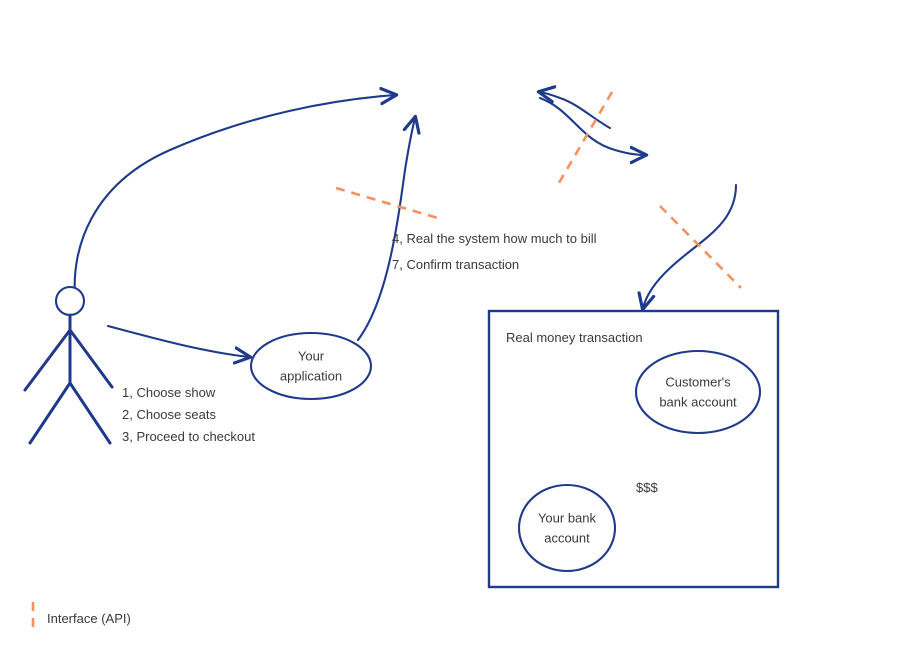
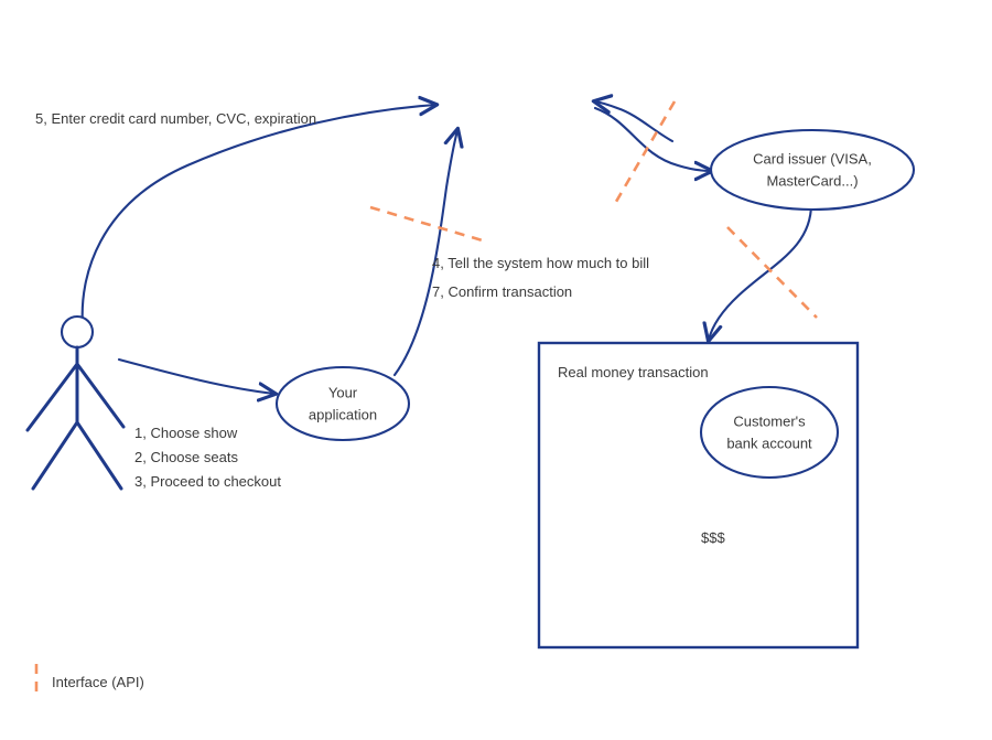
+ Card issuer (VISA,
+ MasterCard...)
  Your
  application
  Customer's
  bank account
- Your bank
- account
  Real money transaction
  $$$
+ 5, Enter credit card number, CVC, expiration
- 4, Real the system how much to bill
+ 4, Tell the system how much to bill
  7, Confirm transaction
  1, Choose show
  2, Choose seats
  3, Proceed to checkout
  Interface (API)
